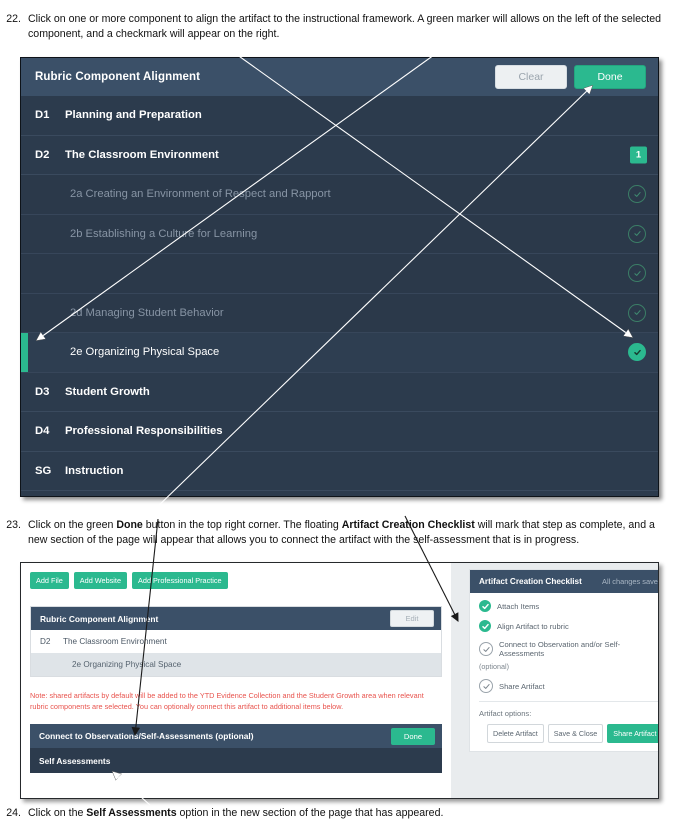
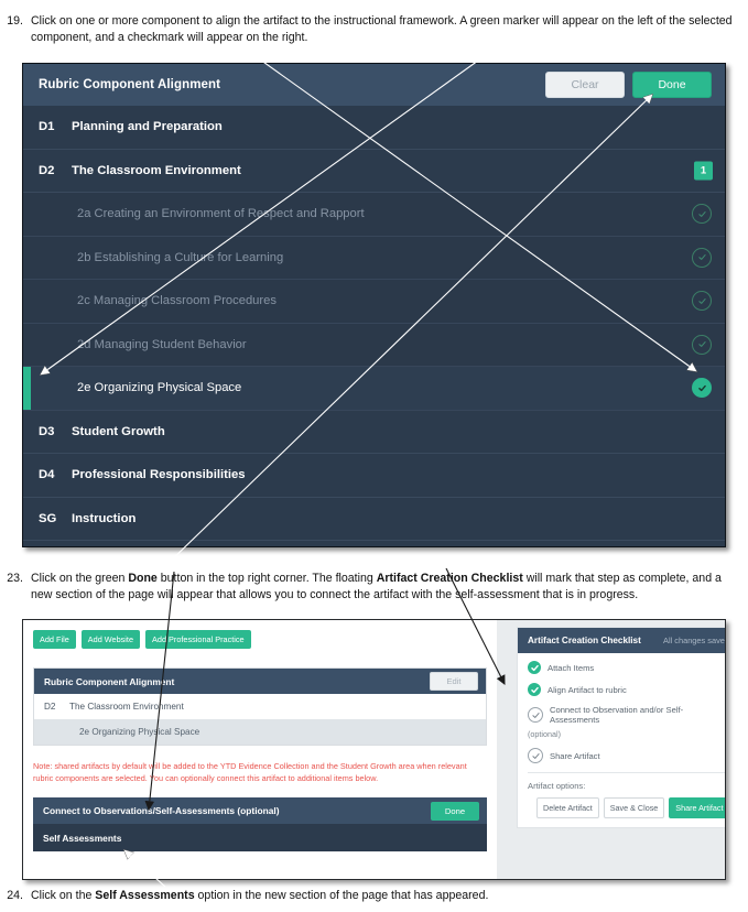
- 22.
+ 19.
- Click on one or more component to align the artifact to the instructional framework. A green marker will allows on the left of the selected component, and a checkmark will appear on the right.
+ Click on one or more component to align the artifact to the instructional framework. A green marker will appear on the left of the selected component, and a checkmark will appear on the right.
  Rubric Component Alignment
  Clear
  Done
  D1
  Planning and Preparation
  D2
  The Classroom Environment
  1
  2a Creating an Environment of Respect and Rapport
  2b Establishing a Culture for Learning
+ 2c Managing Classroom Procedures
  2d Managing Student Behavior
  2e Organizing Physical Space
  D3
  Student Growth
  D4
  Professional Responsibilities
  SG
  Instruction
  23.
  Click on the green Done button in the top right corner. The floating Artifact Creation Checklist will mark that step as complete, and a new section of the page will appear that allows you to connect the artifact with the self-assessment that is in progress.
  Add File
  Add Website
  Add Professional Practice
  Rubric Component Alignment
  Edit
  D2
  The Classroom Environment
  2e Organizing Physical Space
  Note: shared artifacts by default will be added to the YTD Evidence Collection and the Student Growth area when relevant rubric components are selected.ou can optionally connect this artifact to additional items below.
  Connect to Observations/Self-Assessments (optional)
  Done
  Self Assessments
  Artifact Creation Checklist
  All changes save
  Attach Items
  Align Artifact to rubric
  Connect to Observation and/or Self-Assessments
  (optional)
  Share Artifact
  Artifact options:
  Delete Artifact
  Save & Close
  Share Artifact
  24.
  Click on the Self Assessments option in the new section of the page that has appeared.
